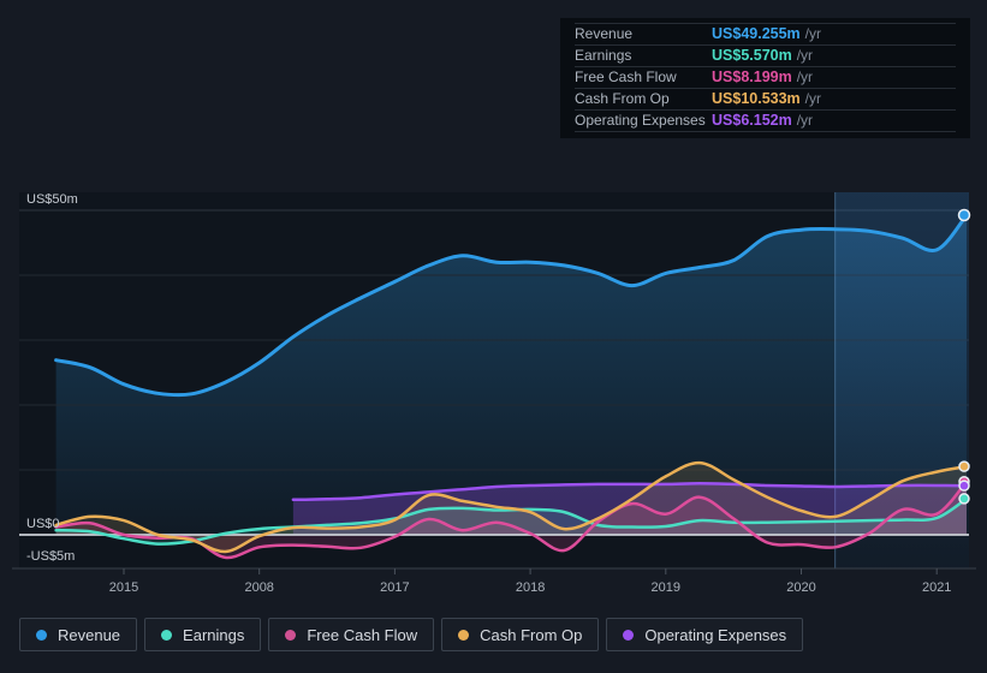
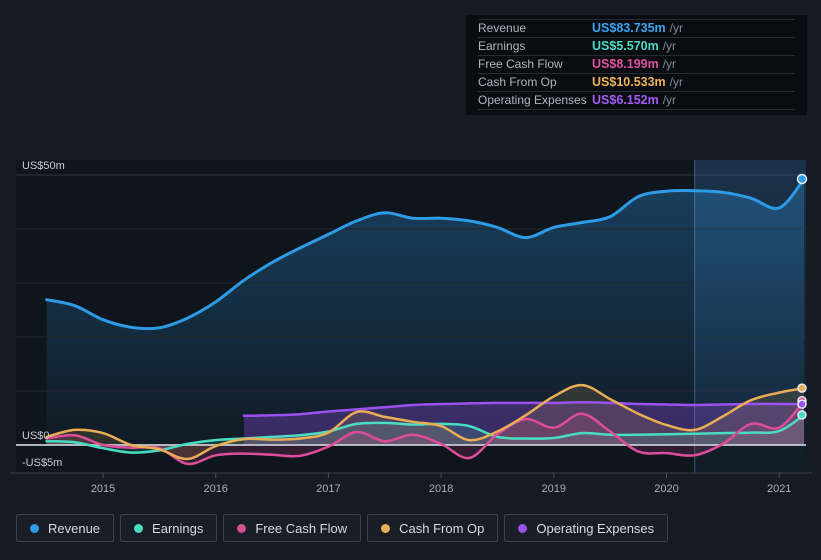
  2015
- 2008
+ 2016
  2017
  2018
  2019
  2020
  2021
  US$50m
  US$0
  -US$5m
  Revenue
- US$49.255m
+ US$83.735m
  /yr
  Earnings
  US$5.570m
  /yr
  Free Cash Flow
  US$8.199m
  /yr
  Cash From Op
  US$10.533m
  /yr
  Operating Expenses
  US$6.152m
  /yr
  Revenue
  Earnings
  Free Cash Flow
  Cash From Op
  Operating Expenses
